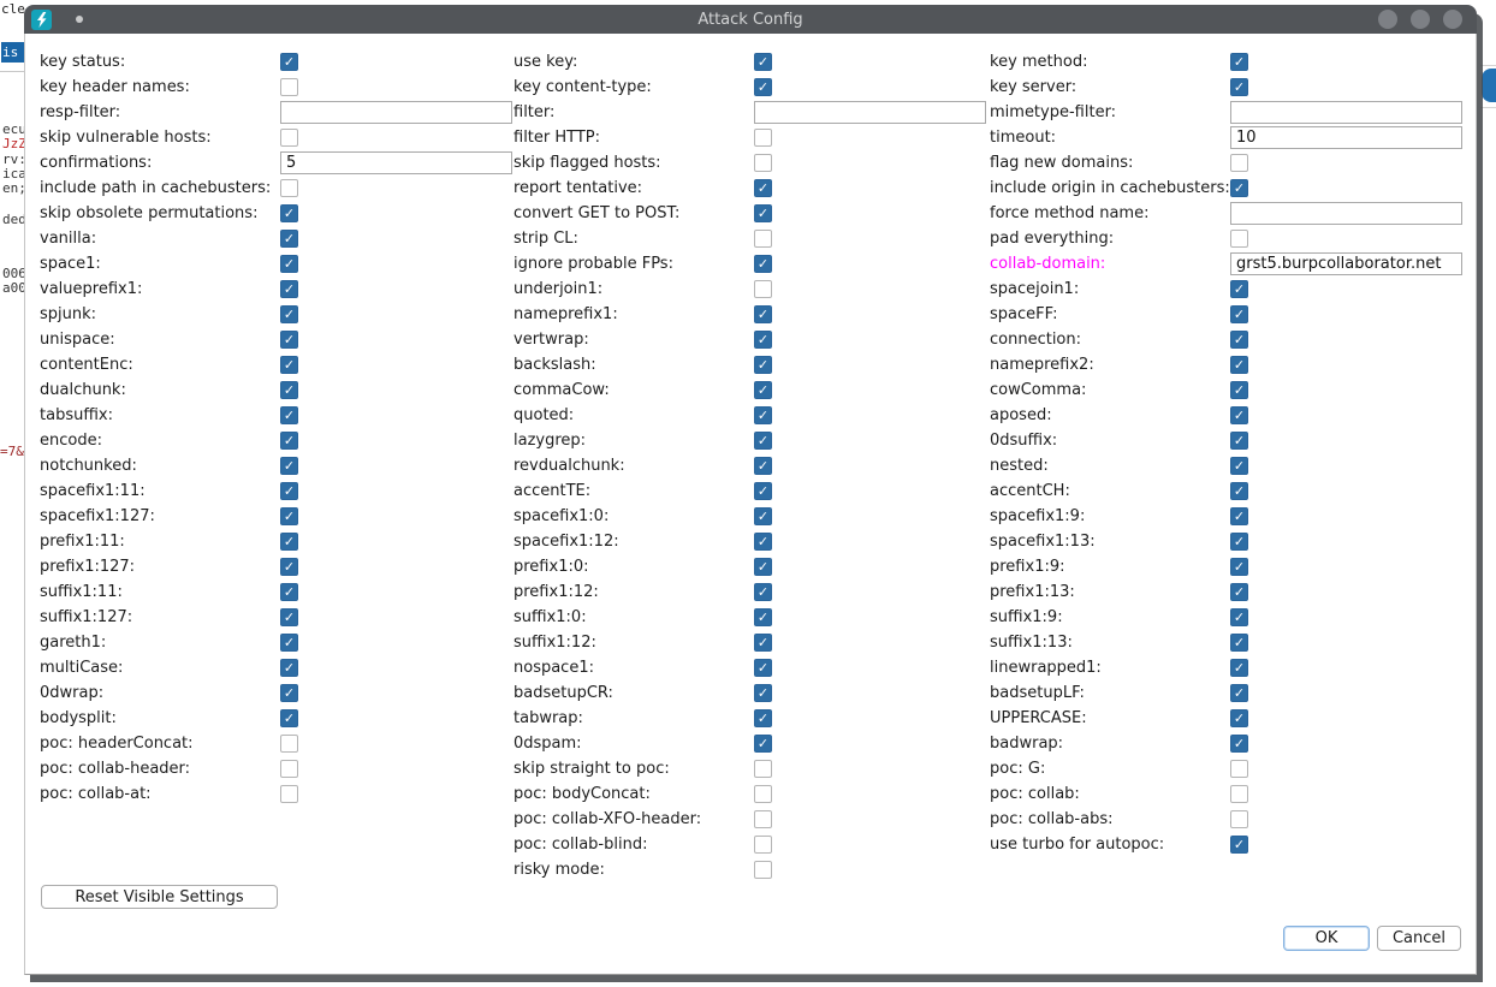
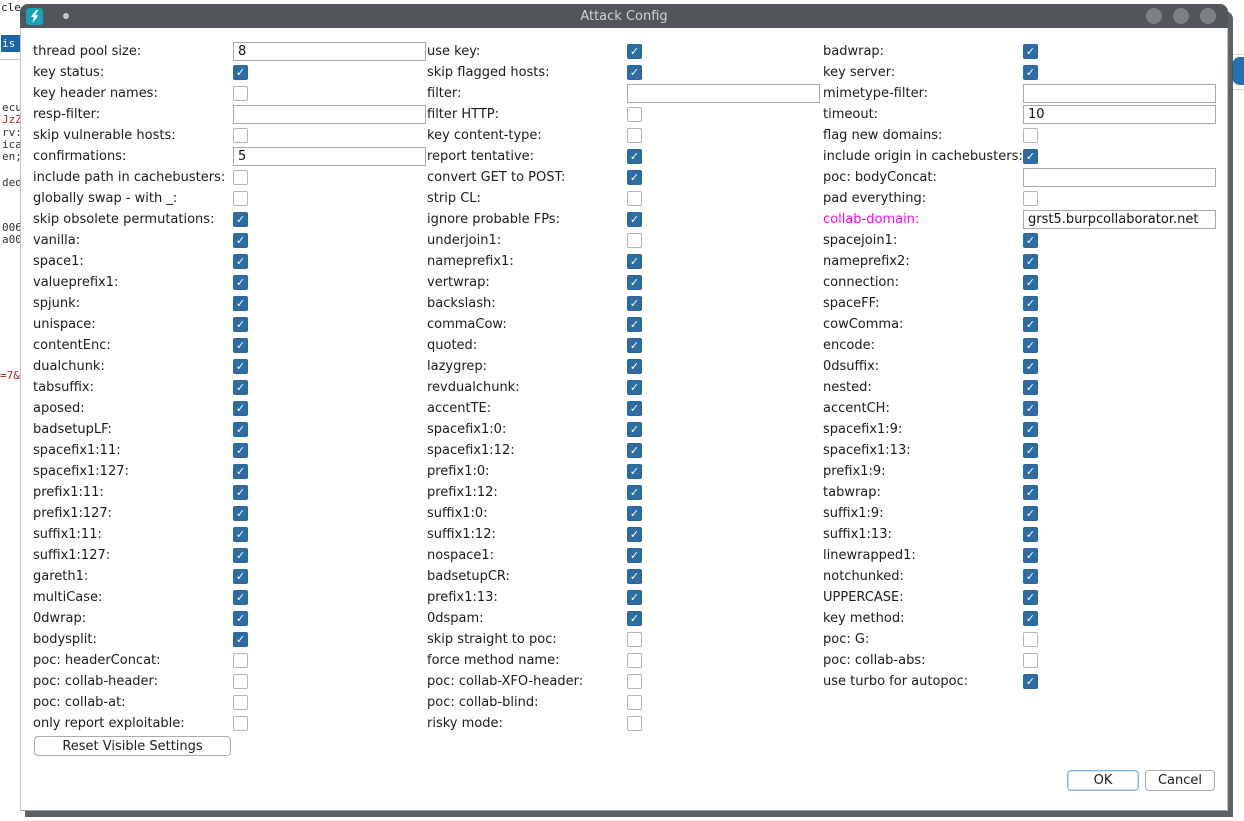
  cle
  ecu
  JzZ
  rv:
  ica
  en;
  ded
  006
  a00
  =7&
  Attack Config
+ thread pool size:
+ 8
  key status:
  ✓
  key header names:
  resp-filter:
  skip vulnerable hosts:
  confirmations:
  5
  include path in cachebusters:
+ globally swap - with _:
  skip obsolete permutations:
  ✓
  vanilla:
  ✓
  space1:
  ✓
  valueprefix1:
  ✓
  spjunk:
  ✓
  unispace:
  ✓
  contentEnc:
  ✓
  dualchunk:
  ✓
  tabsuffix:
  ✓
- encode:
+ aposed:
  ✓
- notchunked:
+ badsetupLF:
  ✓
  spacefix1:11:
  ✓
  spacefix1:127:
  ✓
  prefix1:11:
  ✓
  prefix1:127:
  ✓
  suffix1:11:
  ✓
  suffix1:127:
  ✓
  gareth1:
  ✓
  multiCase:
  ✓
  0dwrap:
  ✓
  bodysplit:
  ✓
  poc: headerConcat:
  poc: collab-header:
  poc: collab-at:
+ only report exploitable:
  use key:
  ✓
- key content-type:
+ skip flagged hosts:
  ✓
  filter:
  filter HTTP:
- skip flagged hosts:
+ key content-type:
  report tentative:
  ✓
  convert GET to POST:
  ✓
  strip CL:
  ignore probable FPs:
  ✓
  underjoin1:
  nameprefix1:
  ✓
  vertwrap:
  ✓
  backslash:
  ✓
  commaCow:
  ✓
  quoted:
  ✓
  lazygrep:
  ✓
  revdualchunk:
  ✓
  accentTE:
  ✓
  spacefix1:0:
  ✓
  spacefix1:12:
  ✓
  prefix1:0:
  ✓
  prefix1:12:
  ✓
  suffix1:0:
  ✓
  suffix1:12:
  ✓
  nospace1:
  ✓
  badsetupCR:
  ✓
- tabwrap:
+ prefix1:13:
  ✓
  0dspam:
  ✓
  skip straight to poc:
- poc: bodyConcat:
+ force method name:
  poc: collab-XFO-header:
  poc: collab-blind:
  risky mode:
- key method:
+ badwrap:
  ✓
  key server:
  ✓
  mimetype-filter:
  timeout:
  10
  flag new domains:
  include origin in cachebusters:
  ✓
- force method name:
+ poc: bodyConcat:
  pad everything:
  collab-domain:
  grst5.burpcollaborator.net
  spacejoin1:
  ✓
- spaceFF:
+ nameprefix2:
  ✓
  connection:
  ✓
- nameprefix2:
+ spaceFF:
  ✓
  cowComma:
  ✓
- aposed:
+ encode:
  ✓
  0dsuffix:
  ✓
  nested:
  ✓
  accentCH:
  ✓
  spacefix1:9:
  ✓
  spacefix1:13:
  ✓
  prefix1:9:
  ✓
- prefix1:13:
+ tabwrap:
  ✓
  suffix1:9:
  ✓
  suffix1:13:
  ✓
  linewrapped1:
  ✓
- badsetupLF:
+ notchunked:
  ✓
  UPPERCASE:
  ✓
- badwrap:
+ key method:
  ✓
  poc: G:
- poc: collab:
  poc: collab-abs:
  use turbo for autopoc:
  ✓
  Reset Visible Settings
  OK
  Cancel
